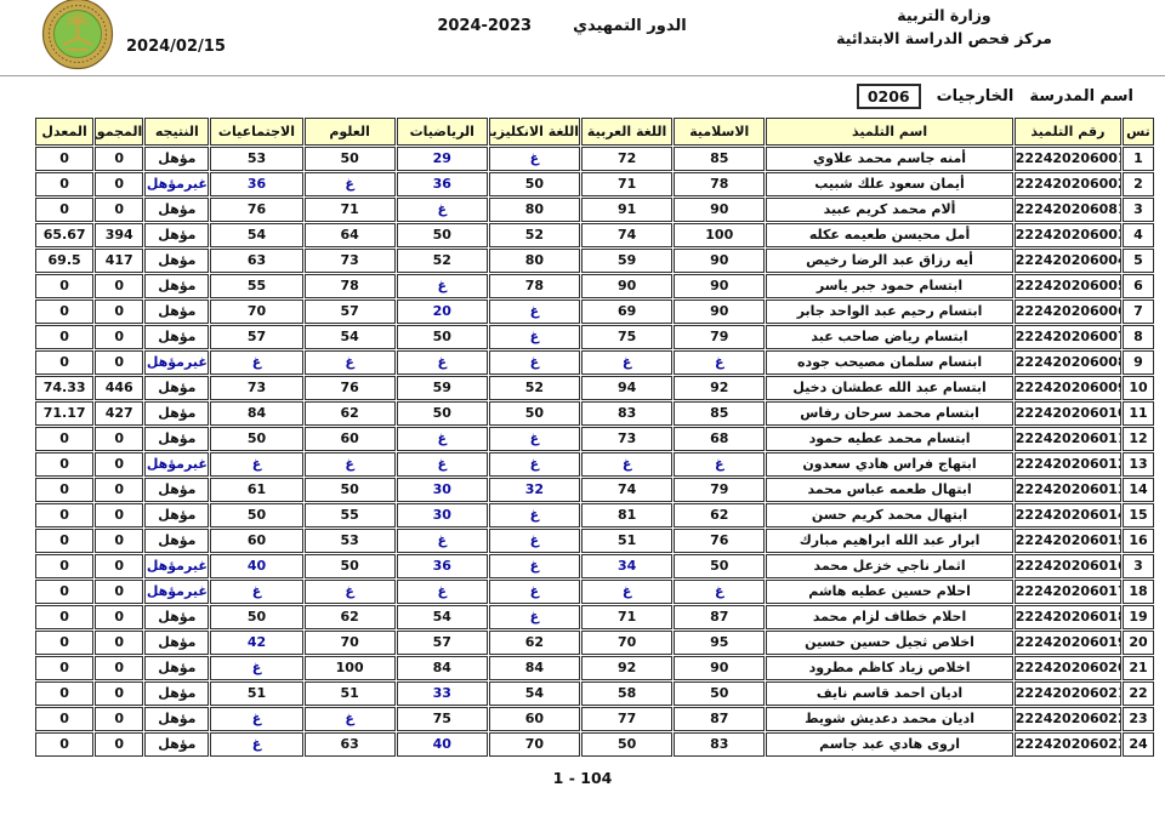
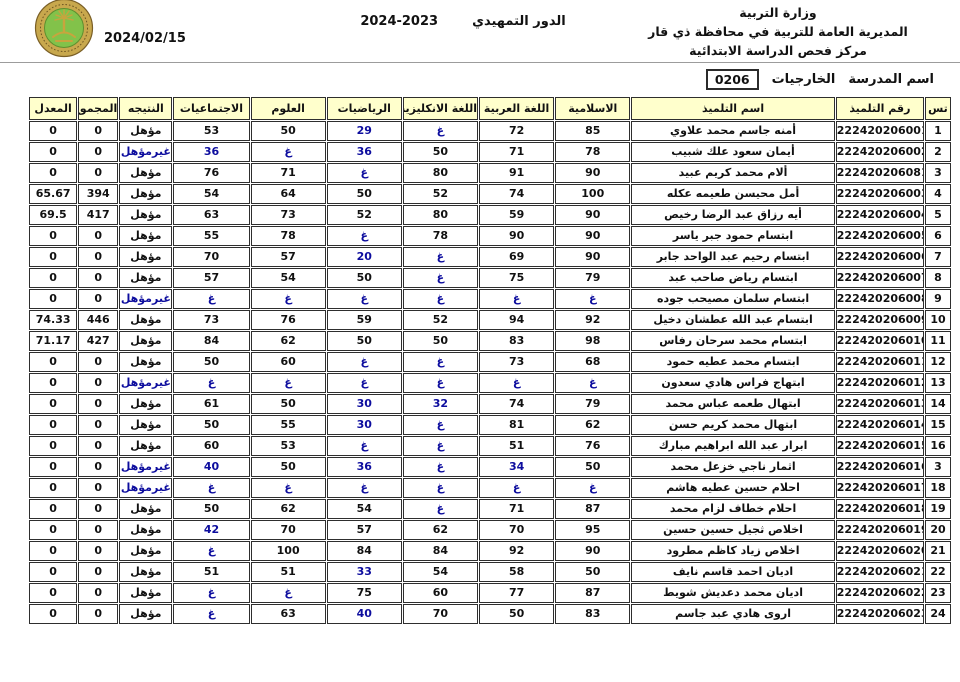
  وزارة التربية
+ المديرية العامة للتربية في محافظة ذي قار
  مركز فحص الدراسة الابتدائية
  الدور التمهيدي
  2024-2023
  2024/02/15
  اسم المدرسة
  الخارجيات
  0206
  تس	رقم التلميذ	اسم التلميذ	الاسلامية	اللغة العربية	اللغة الانكليزية	الرياضيات	العلوم	الاجتماعيات	النتيجه	المجمو	المعدل
  1	22242020600	أمنه جاسم محمد علاوي	85	72	غ	29	50	53	مؤهل	0	0
  2	22242020600	أيمان سعود علك شبيب	78	71	50	36	غ	36	غيرمؤهل	0	0
  3	22242020608	ألام محمد كريم عبيد	90	91	80	غ	71	76	مؤهل	0	0
  4	22242020600	أمل محيسن طعيمه عكله	100	74	52	50	64	54	مؤهل	394	65.67
  5	22242020600	أيه رزاق عبد الرضا رخيص	90	59	80	52	73	63	مؤهل	417	69.5
  6	22242020600	ابتسام حمود جبر ياسر	90	90	78	غ	78	55	مؤهل	0	0
  7	22242020600	ابتسام رحيم عبد الواحد جابر	90	69	غ	20	57	70	مؤهل	0	0
  8	22242020600	ابتسام رياض صاحب عبد	79	75	غ	50	54	57	مؤهل	0	0
  9	22242020600	ابتسام سلمان مصيحب جوده	غ	غ	غ	غ	غ	غ	غيرمؤهل	0	0
  10	22242020600	ابتسام عبد الله عطشان دخيل	92	94	52	59	76	73	مؤهل	446	74.33
- 11	22242020601	ابتسام محمد سرحان رفاس	85	83	50	50	62	84	مؤهل	427	71.17
+ 11	22242020601	ابتسام محمد سرحان رفاس	98	83	50	50	62	84	مؤهل	427	71.17
  12	22242020601	ابتسام محمد عطيه حمود	68	73	غ	غ	60	50	مؤهل	0	0
  13	22242020601	ابتهاج فراس هادي سعدون	غ	غ	غ	غ	غ	غ	غيرمؤهل	0	0
  14	22242020601	ابتهال طعمه عباس محمد	79	74	32	30	50	61	مؤهل	0	0
  15	22242020601	ابتهال محمد كريم حسن	62	81	غ	30	55	50	مؤهل	0	0
  16	22242020601	ابرار عبد الله ابراهيم مبارك	76	51	غ	غ	53	60	مؤهل	0	0
  3	22242020601	اثمار ناجي خزعل محمد	50	34	غ	36	50	40	غيرمؤهل	0	0
  18	22242020601	احلام حسين عطيه هاشم	غ	غ	غ	غ	غ	غ	غيرمؤهل	0	0
  19	22242020601	احلام خطاف لزام محمد	87	71	غ	54	62	50	مؤهل	0	0
  20	22242020601	اخلاص ثجيل حسين حسين	95	70	62	57	70	42	مؤهل	0	0
  21	22242020602	اخلاص زياد كاظم مطرود	90	92	84	84	100	غ	مؤهل	0	0
  22	22242020602	اديان احمد قاسم نايف	50	58	54	33	51	51	مؤهل	0	0
  23	22242020602	اديان محمد دعديش شويط	87	77	60	75	غ	غ	مؤهل	0	0
  24	22242020602	اروى هادي عبد جاسم	83	50	70	40	63	غ	مؤهل	0	0
- 1 - 104
